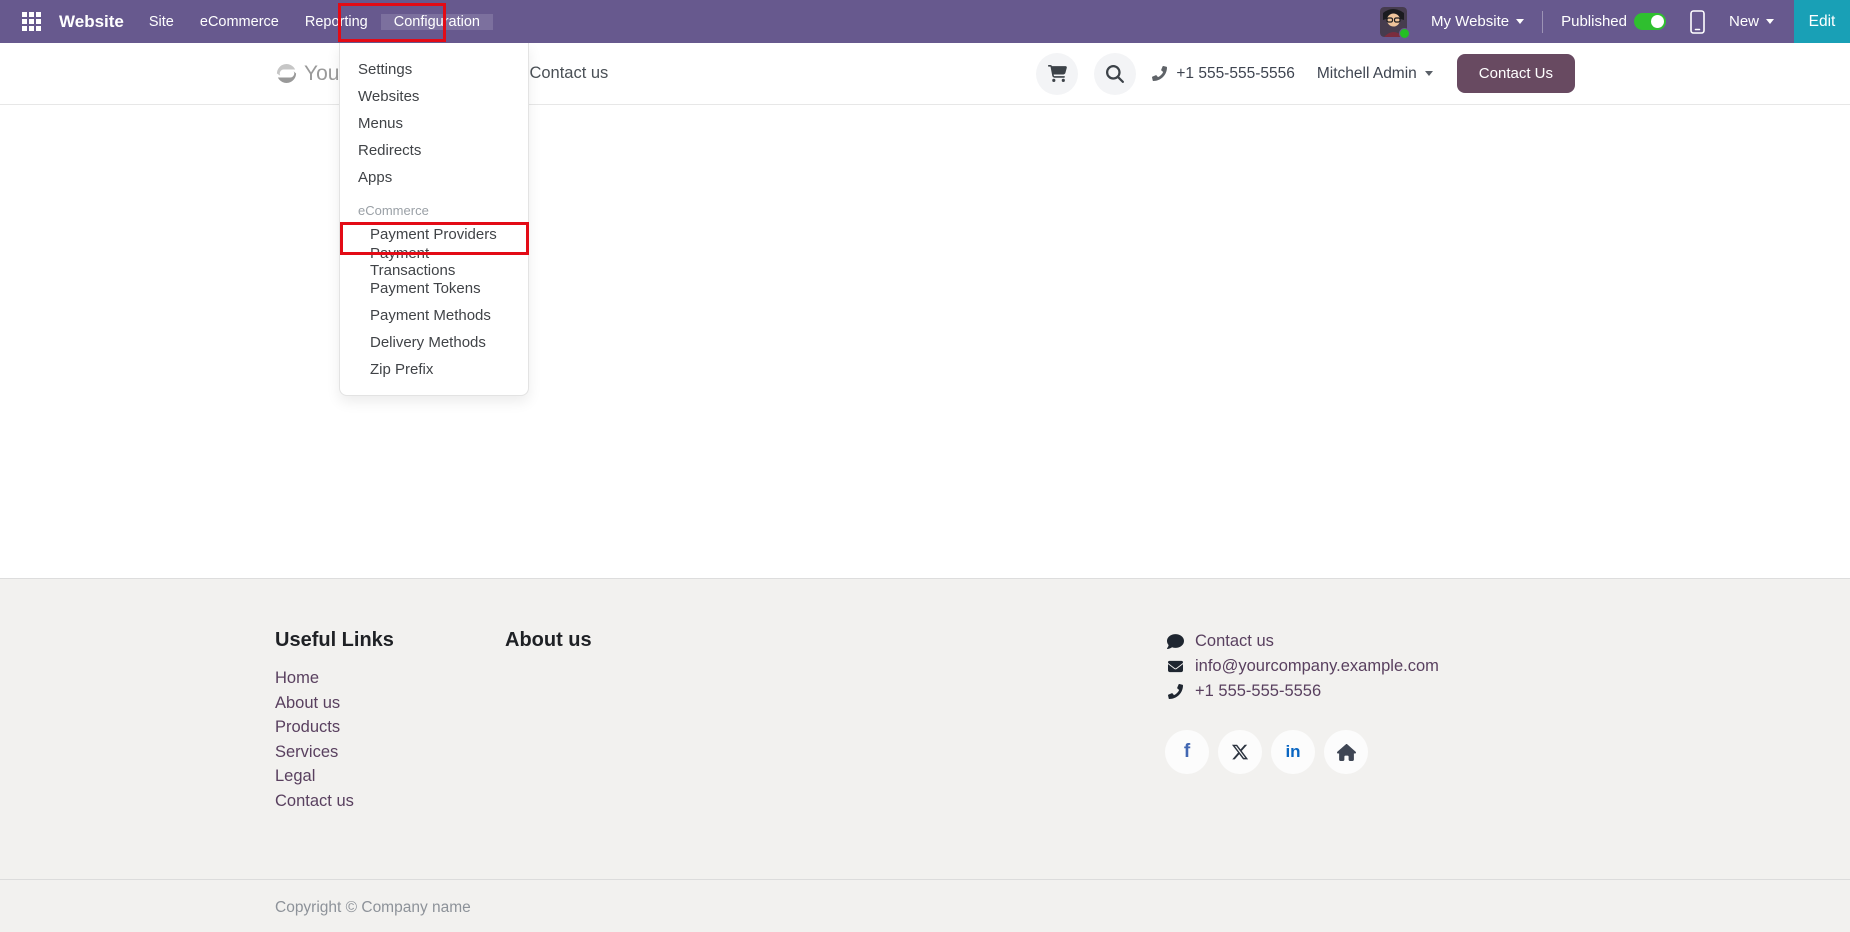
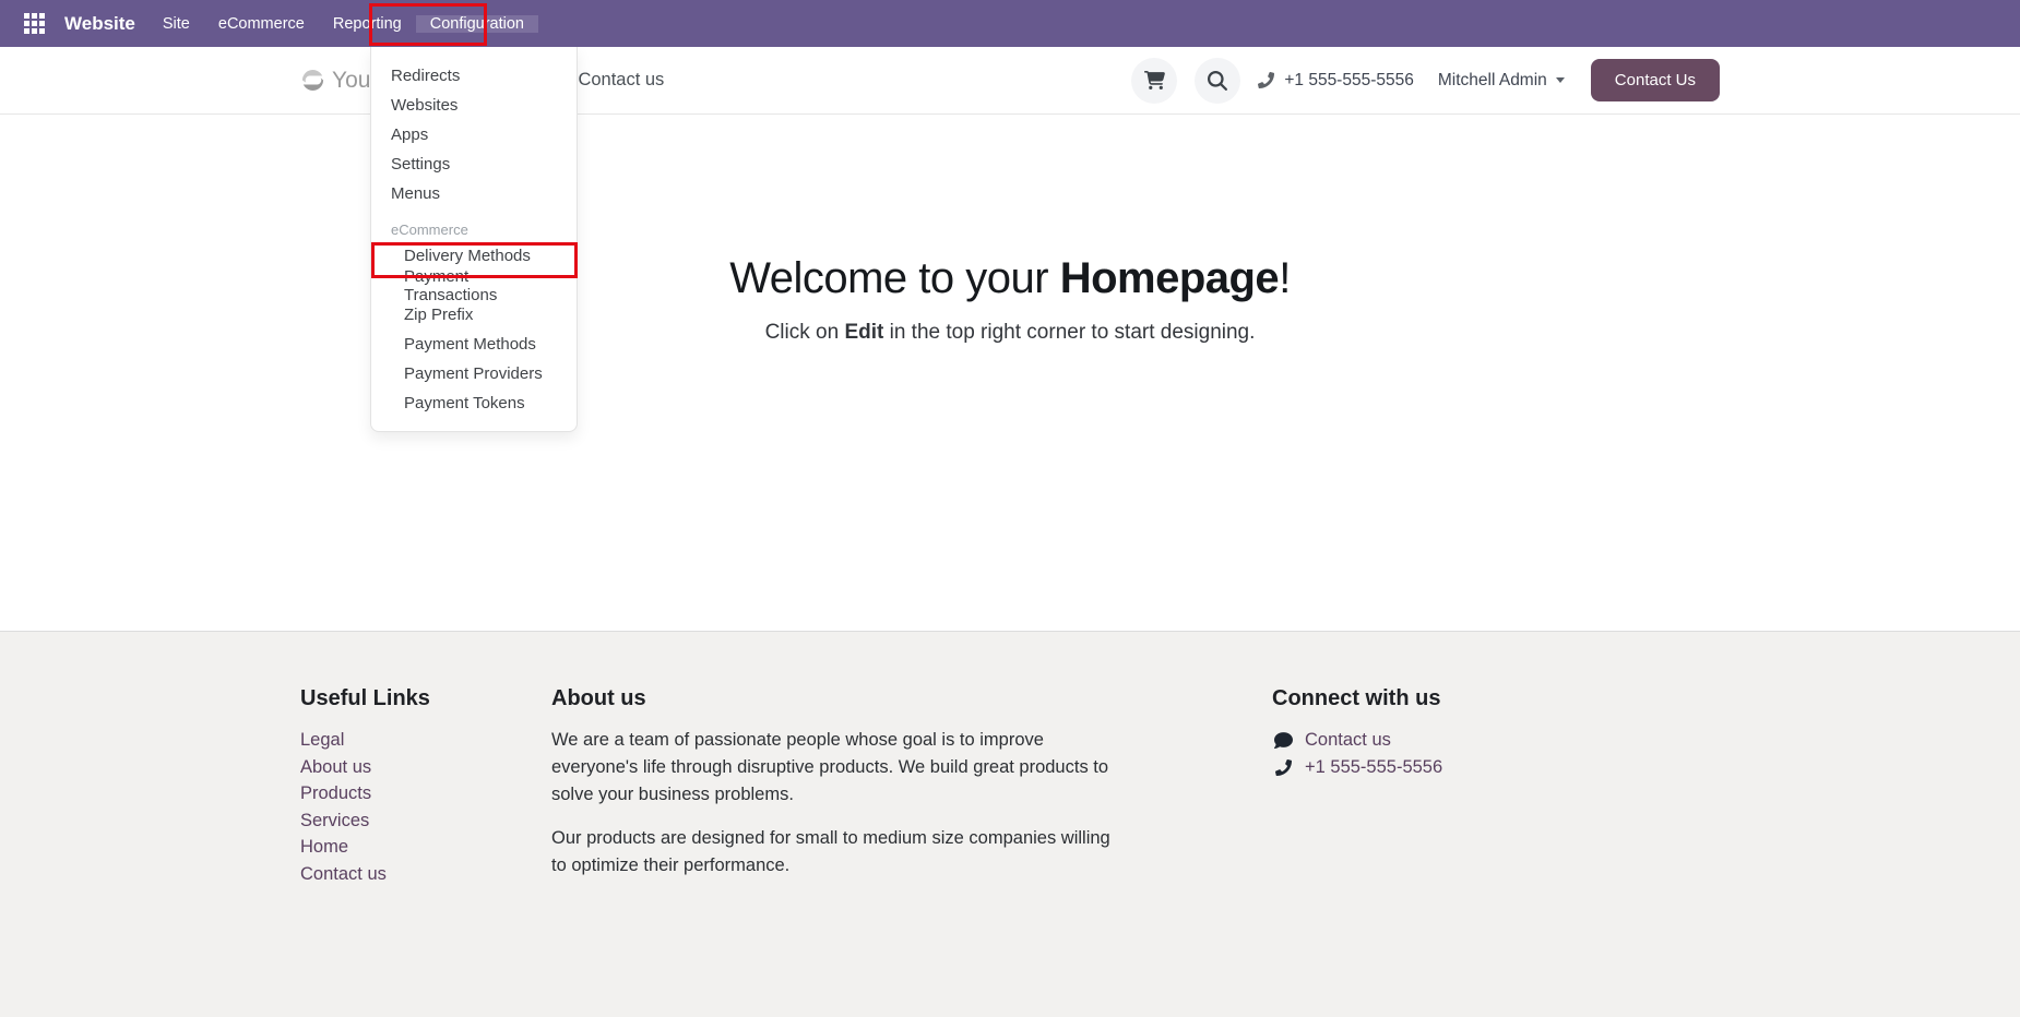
  Website
  Site
  eCommerce
  Reporting
  Configuration
- My Website
- Published
- New
- Edit
  You
  Contact us
  +1 555-555-5556
  Mitchell Admin
  Contact Us
- Settings
+ Redirects
  Websites
- Menus
+ Apps
- Redirects
+ Settings
- Apps
+ Menus
  eCommerce
- Payment Providers
+ Delivery Methods
  Payment Transactions
- Payment Tokens
+ Zip Prefix
  Payment Methods
- Delivery Methods
+ Payment Providers
- Zip Prefix
+ Payment Tokens
+ Welcome to your Homepage!
+ Click on Edit in the top right corner to start designing.
  Useful Links
- Home
+ Legal
  About us
  Products
  Services
- Legal
+ Home
  Contact us
  About us
+ We are a team of passionate people whose goal is to improve everyone's life through disruptive products. We build great products to solve your business problems.
+ Our products are designed for small to medium size companies willing to optimize their performance.
+ Connect with us
  Contact us
- info@yourcompany.example.com
  +1 555-555-5556
- f
- in
- Copyright © Company name
